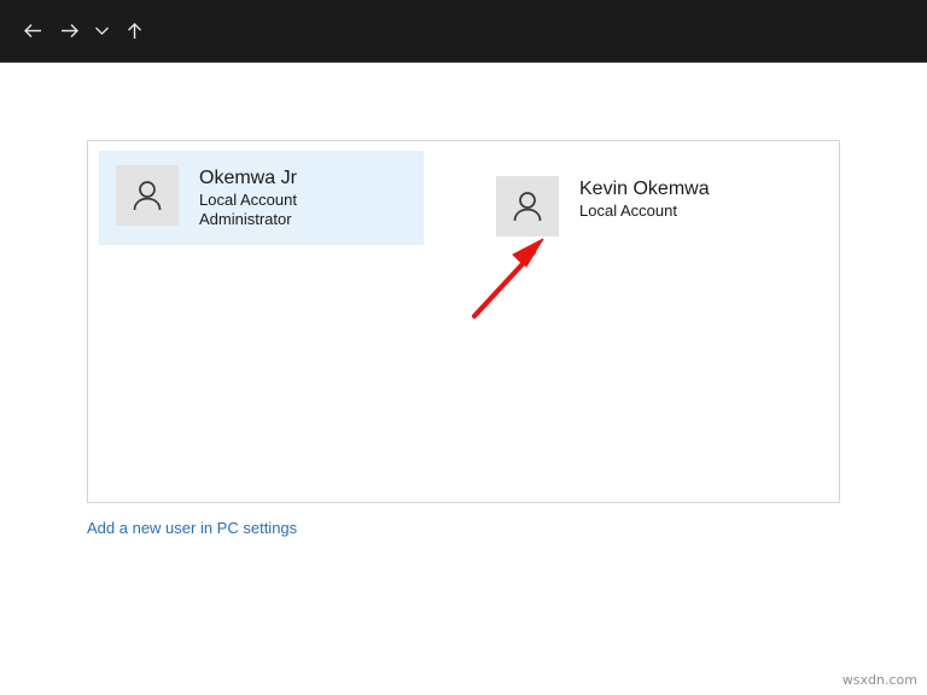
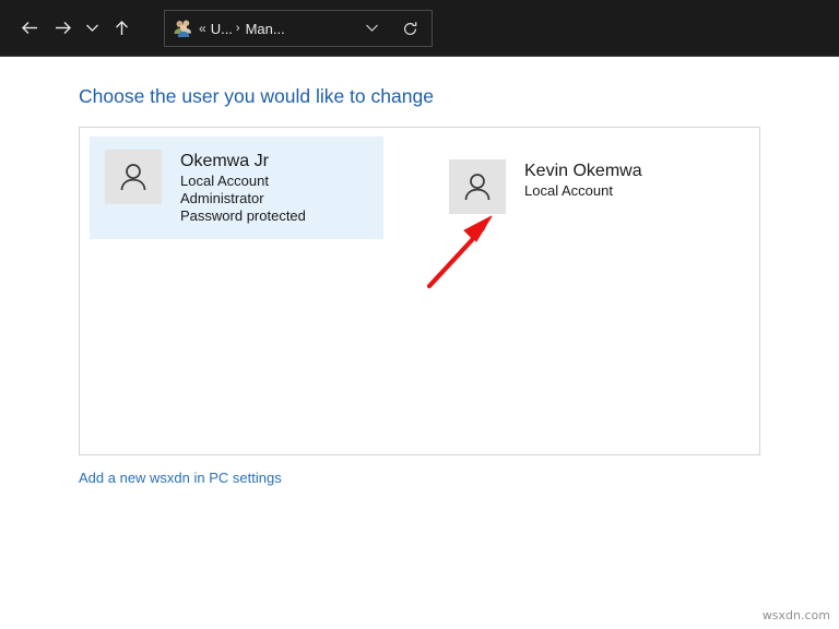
+ «
+ U...
+ ›
+ Man...
+ Choose the user you would like to change
  Okemwa Jr
  Local Account
  Administrator
+ Password protected
  Kevin Okemwa
  Local Account
- Add a new user in PC settings
+ Add a new wsxdn in PC settings
  wsxdn.com
